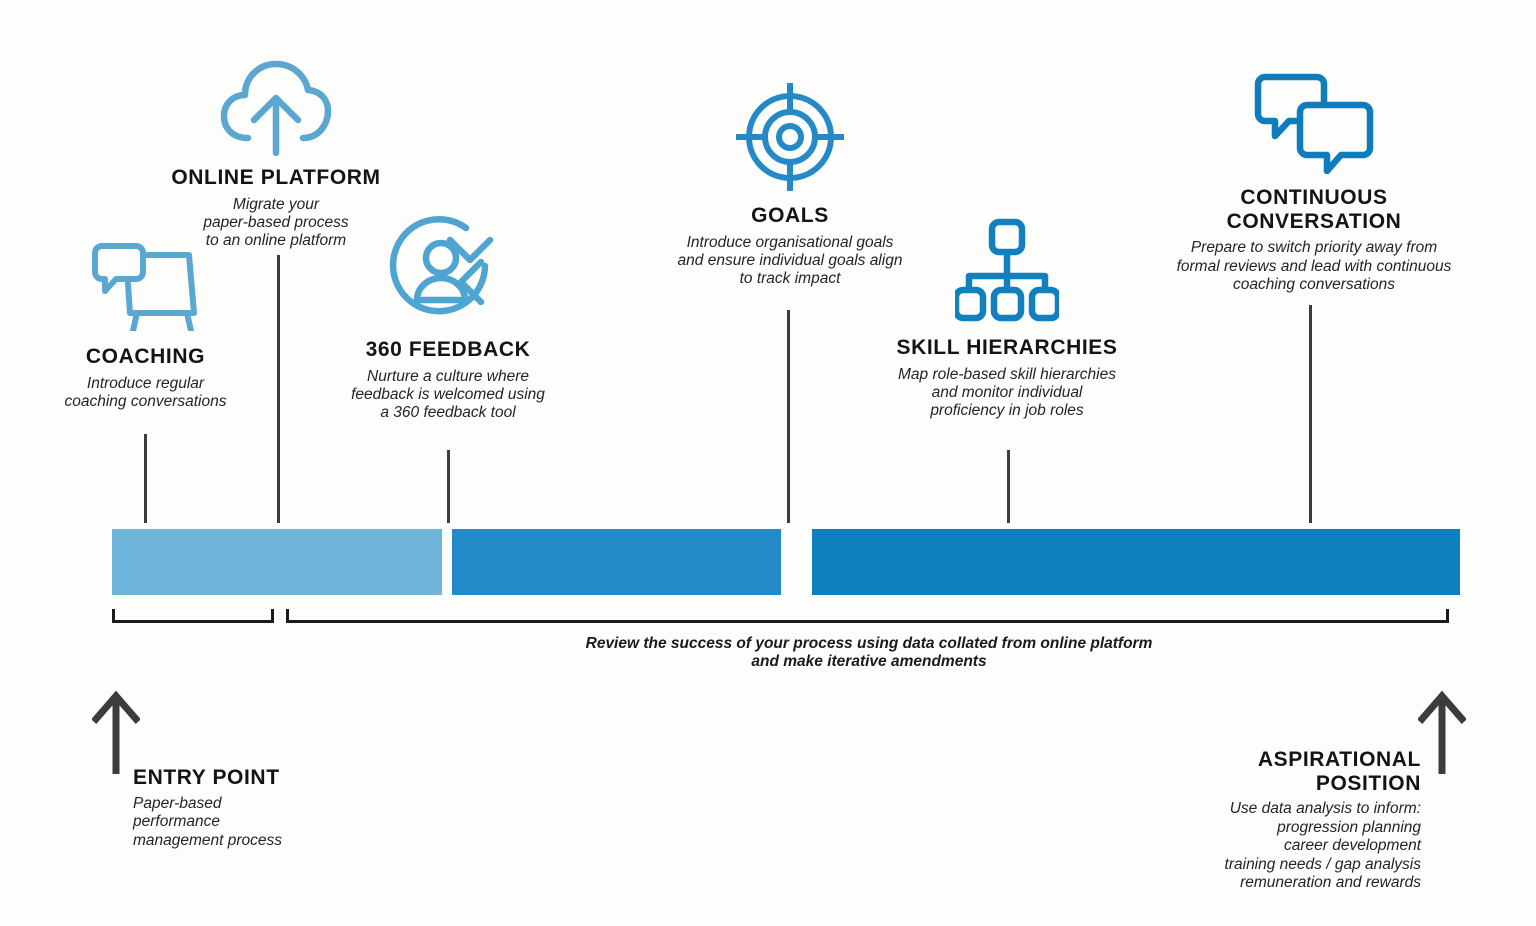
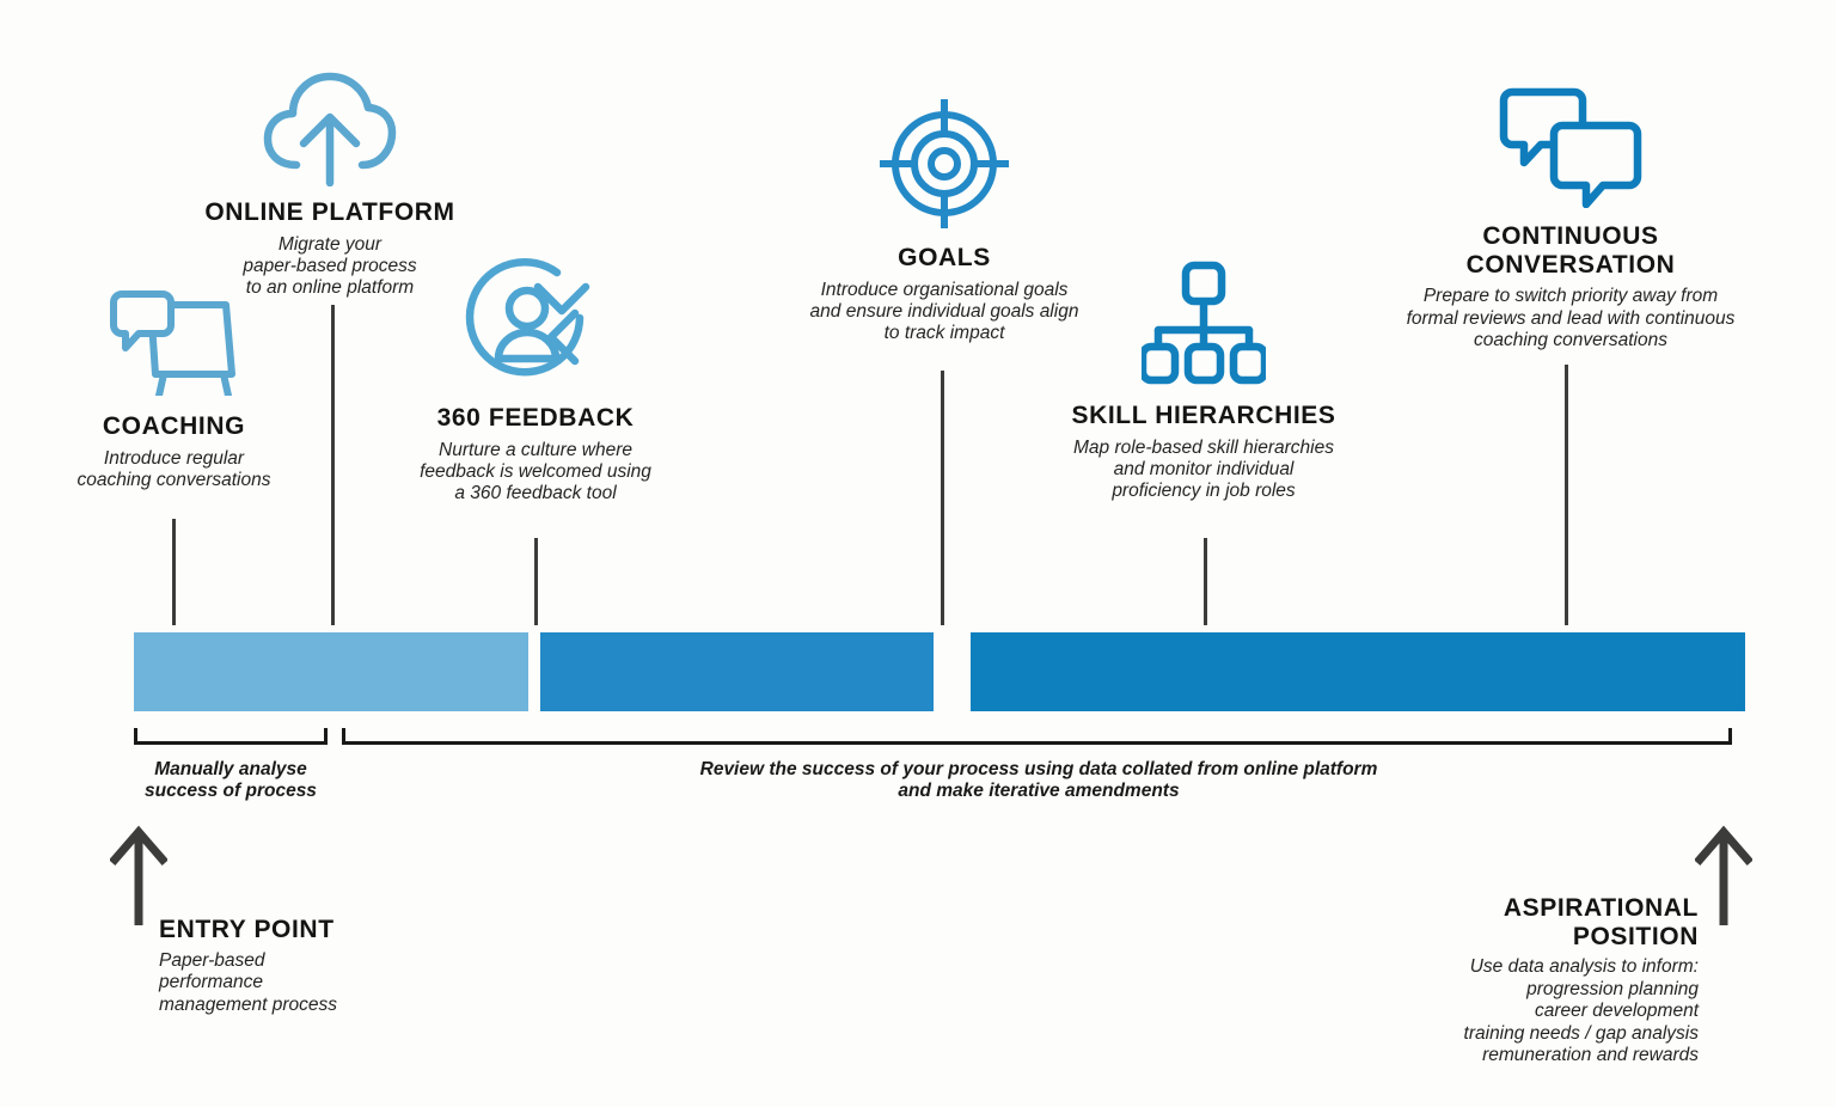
  ONLINE PLATFORM
  Migrate your
  paper-based process
  to an online platform
  GOALS
  Introduce organisational goals
  and ensure individual goals align
  to track impact
  CONTINUOUS
  CONVERSATION
  Prepare to switch priority away from
  formal reviews and lead with continuous
  coaching conversations
  COACHING
  Introduce regular
  coaching conversations
  360 FEEDBACK
  Nurture a culture where
  feedback is welcomed using
  a 360 feedback tool
  SKILL HIERARCHIES
  Map role-based skill hierarchies
  and monitor individual
  proficiency in job roles
+ Manually analyse
+ success of process
  Review the success of your process using data collated from online platform
  and make iterative amendments
  ENTRY POINT
  Paper-based
  performance
  management process
  ASPIRATIONAL
  POSITION
  Use data analysis to inform:
  progression planning
  career development
  training needs / gap analysis
  remuneration and rewards
